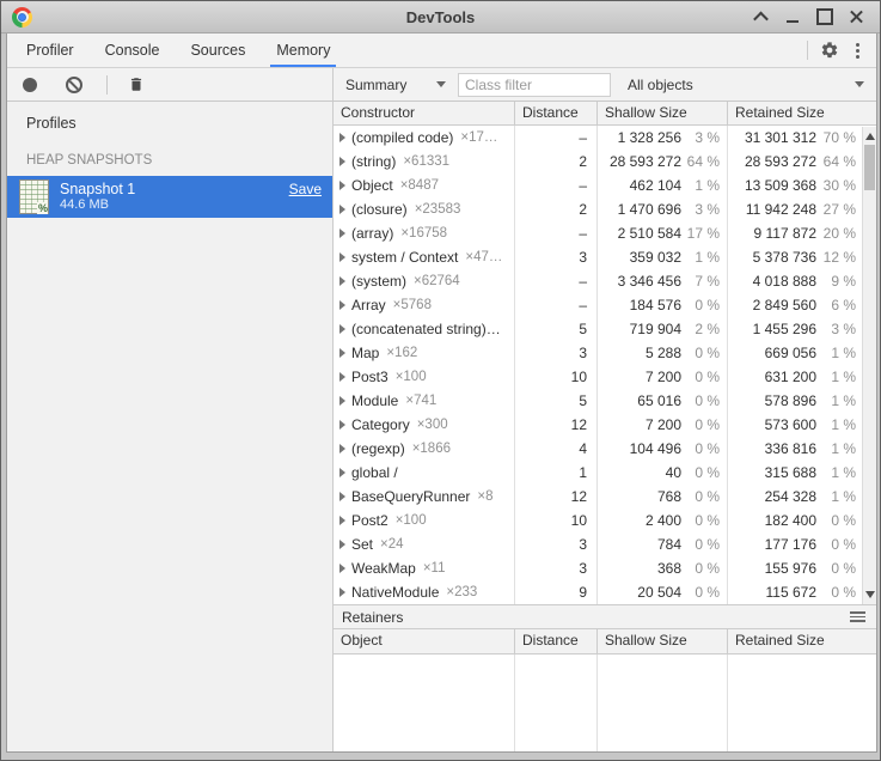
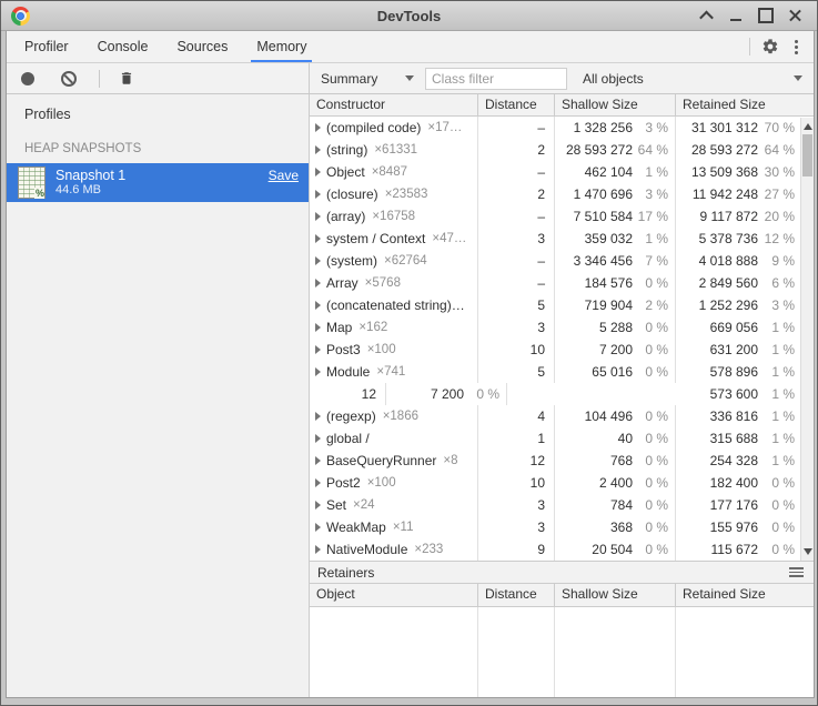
  DevTools
  Profiler
  Console
  Sources
  Memory
  Summary
  Class filter
  All objects
  Profiles
  HEAP SNAPSHOTS
  %
  Snapshot 1
  44.6 MB
  Save
  Constructor
  Distance
  Shallow Size
  Retained Size
  (compiled code)
  ×17…
  –
  1 328 256
  3 %
  31 301 312
  70 %
  (string)
  ×61331
  2
  28 593 272
  64 %
  28 593 272
  64 %
  Object
  ×8487
  –
  462 104
  1 %
  13 509 368
  30 %
  (closure)
  ×23583
  2
  1 470 696
  3 %
  11 942 248
  27 %
  (array)
  ×16758
  –
- 2 510 584
+ 7 510 584
  17 %
  9 117 872
  20 %
  system / Context
  ×47…
  3
  359 032
  1 %
  5 378 736
  12 %
  (system)
  ×62764
  –
  3 346 456
  7 %
  4 018 888
  9 %
  Array
  ×5768
  –
  184 576
  0 %
  2 849 560
  6 %
  (concatenated string)…
  5
  719 904
  2 %
- 1 455 296
+ 1 252 296
  3 %
  Map
  ×162
  3
  5 288
  0 %
  669 056
  1 %
  Post3
  ×100
  10
  7 200
  0 %
  631 200
  1 %
  Module
  ×741
  5
  65 016
  0 %
  578 896
  1 %
- Category
- ×300
  12
  7 200
  0 %
  573 600
  1 %
  (regexp)
  ×1866
  4
  104 496
  0 %
  336 816
  1 %
  global /
  1
  40
  0 %
  315 688
  1 %
  BaseQueryRunner
  ×8
  12
  768
  0 %
  254 328
  1 %
  Post2
  ×100
  10
  2 400
  0 %
  182 400
  0 %
  Set
  ×24
  3
  784
  0 %
  177 176
  0 %
  WeakMap
  ×11
  3
  368
  0 %
  155 976
  0 %
  NativeModule
  ×233
  9
  20 504
  0 %
  115 672
  0 %
  Retainers
  Object
  Distance
  Shallow Size
  Retained Size
